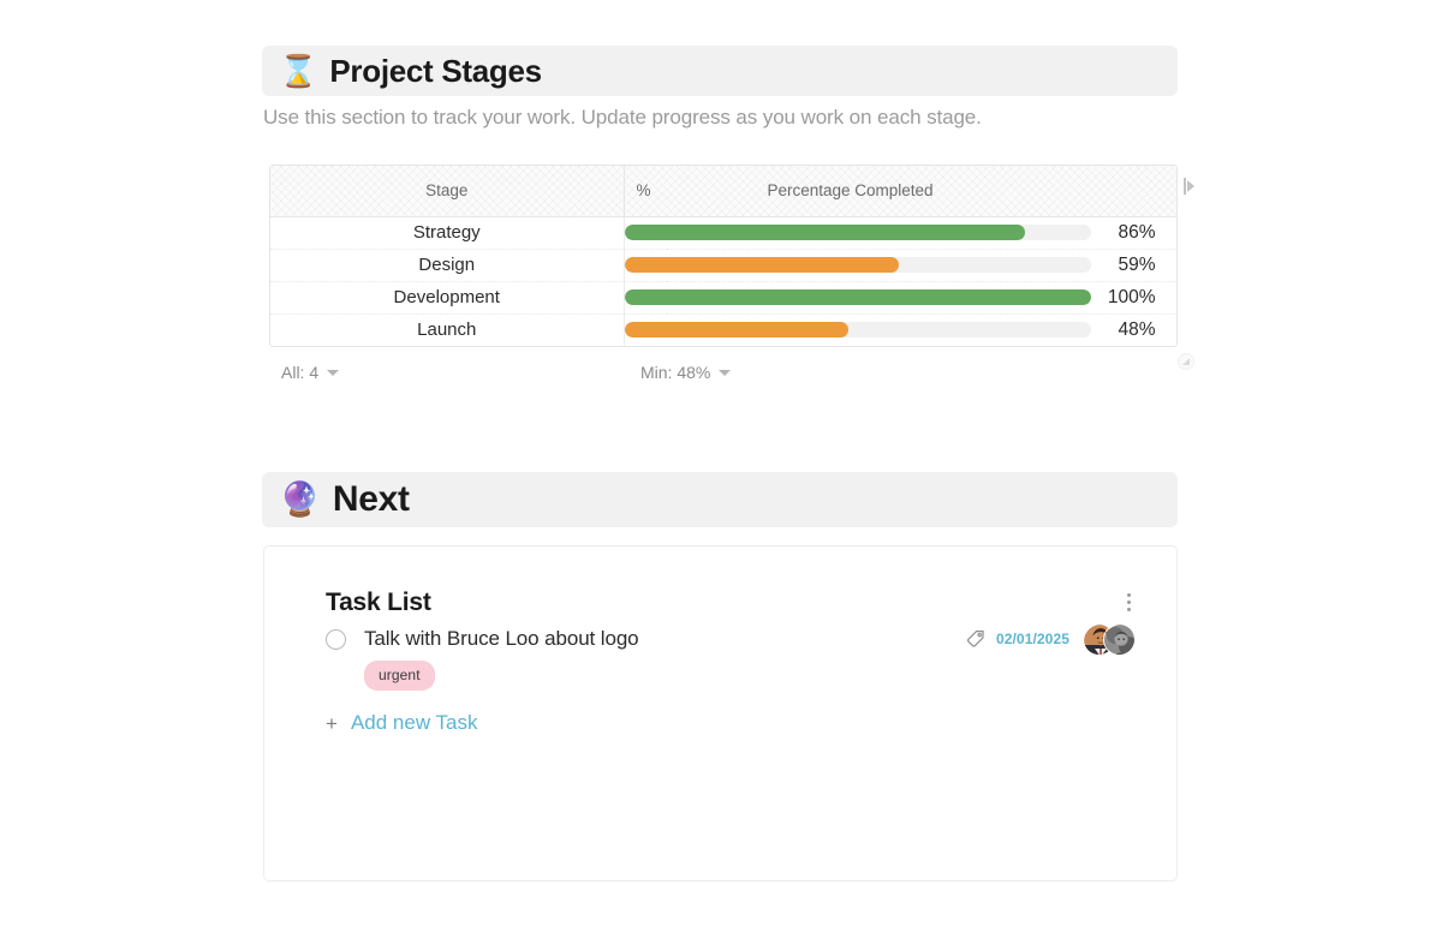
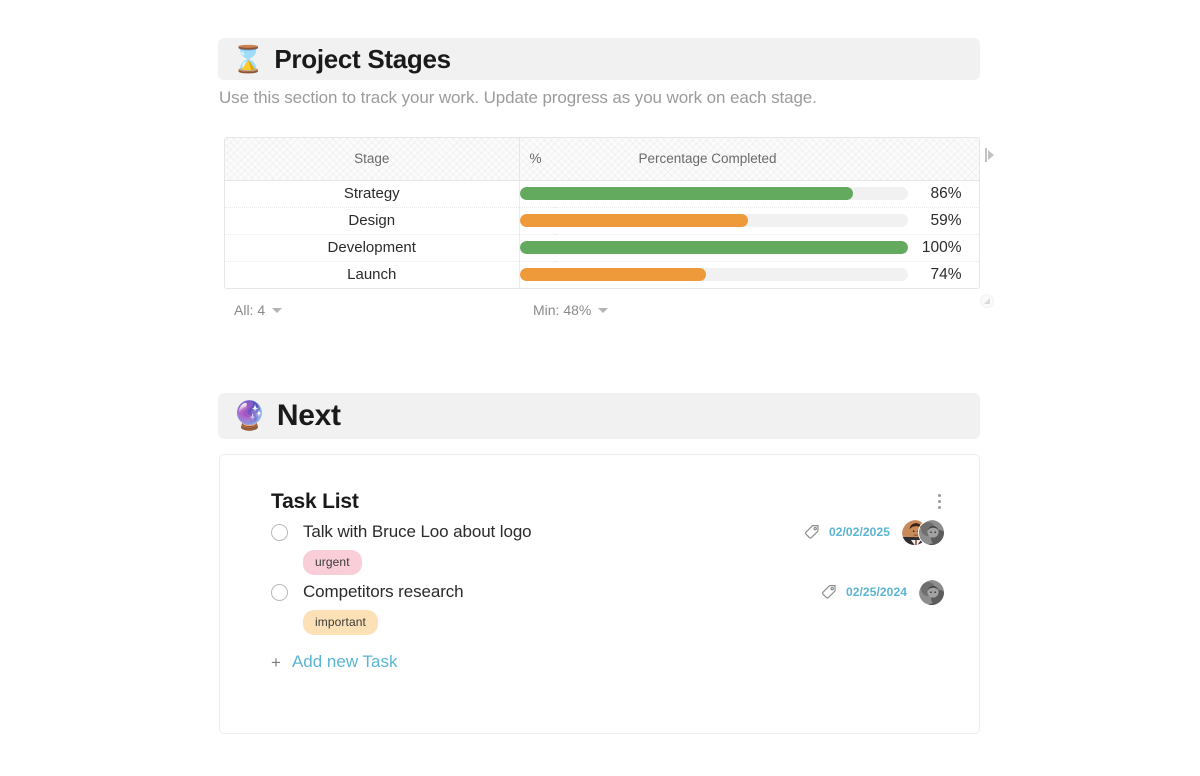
  ⌛
  Project Stages
  Use this section to track your work. Update progress as you work on each stage.
  Stage	%	Percentage Completed
  Strategy	86%
  Design	59%
  Development	100%
- Launch	48%
+ Launch	74%
  All: 4
  Min: 48%
  🔮
  Next
  Task List
  Talk with Bruce Loo about logo
- 02/01/2025
+ 02/02/2025
  urgent
+ Competitors research
+ 02/25/2024
+ important
  +
  Add new Task
